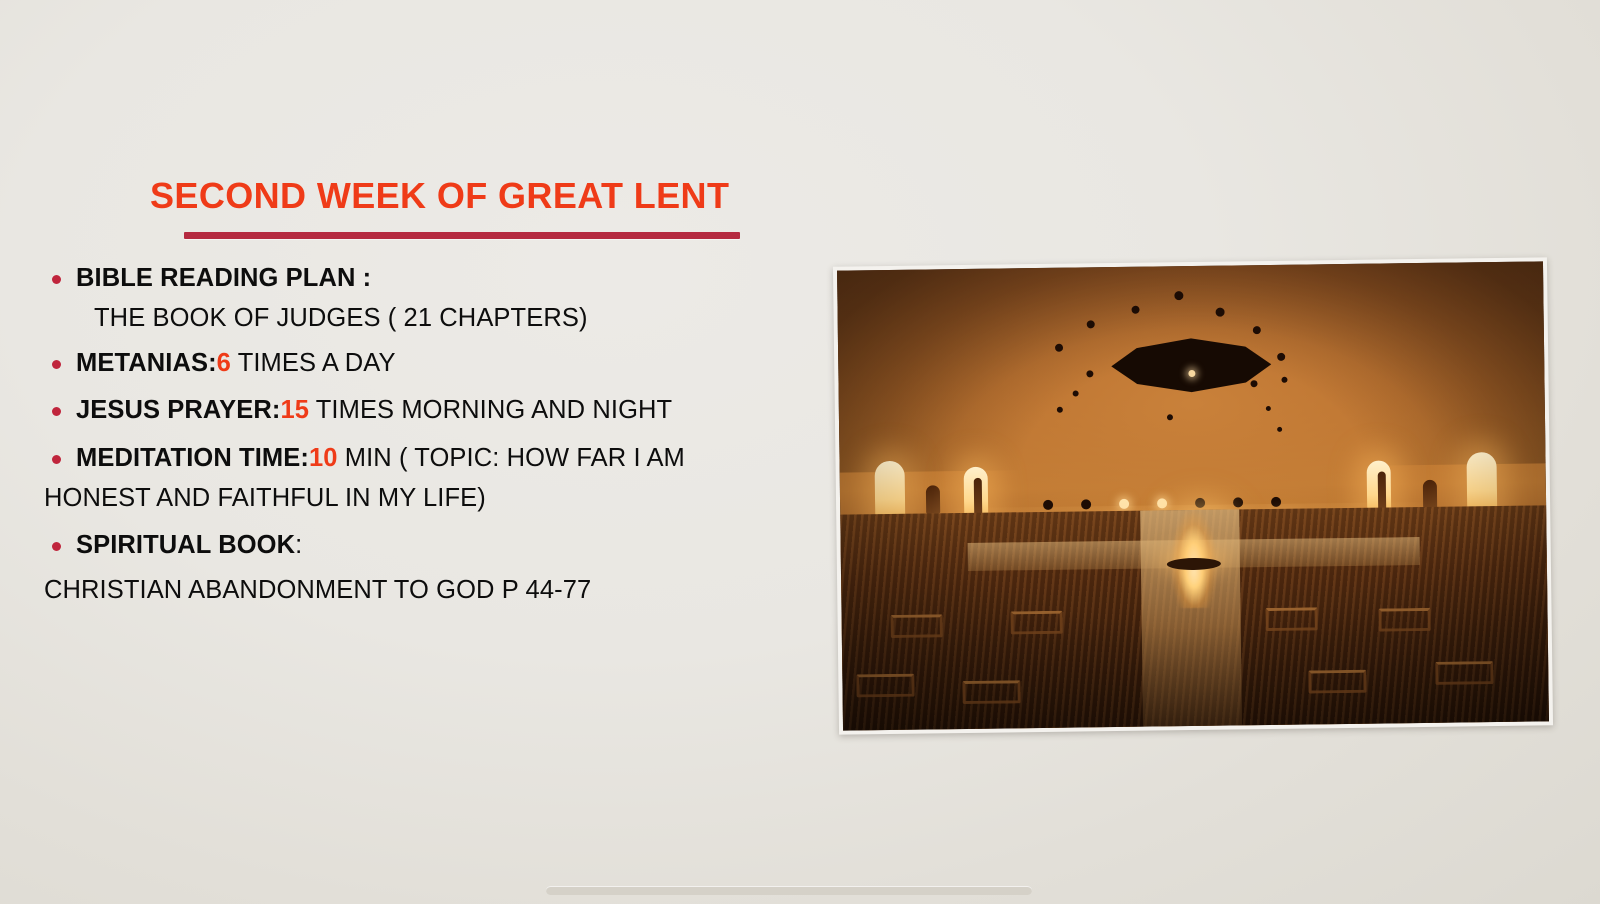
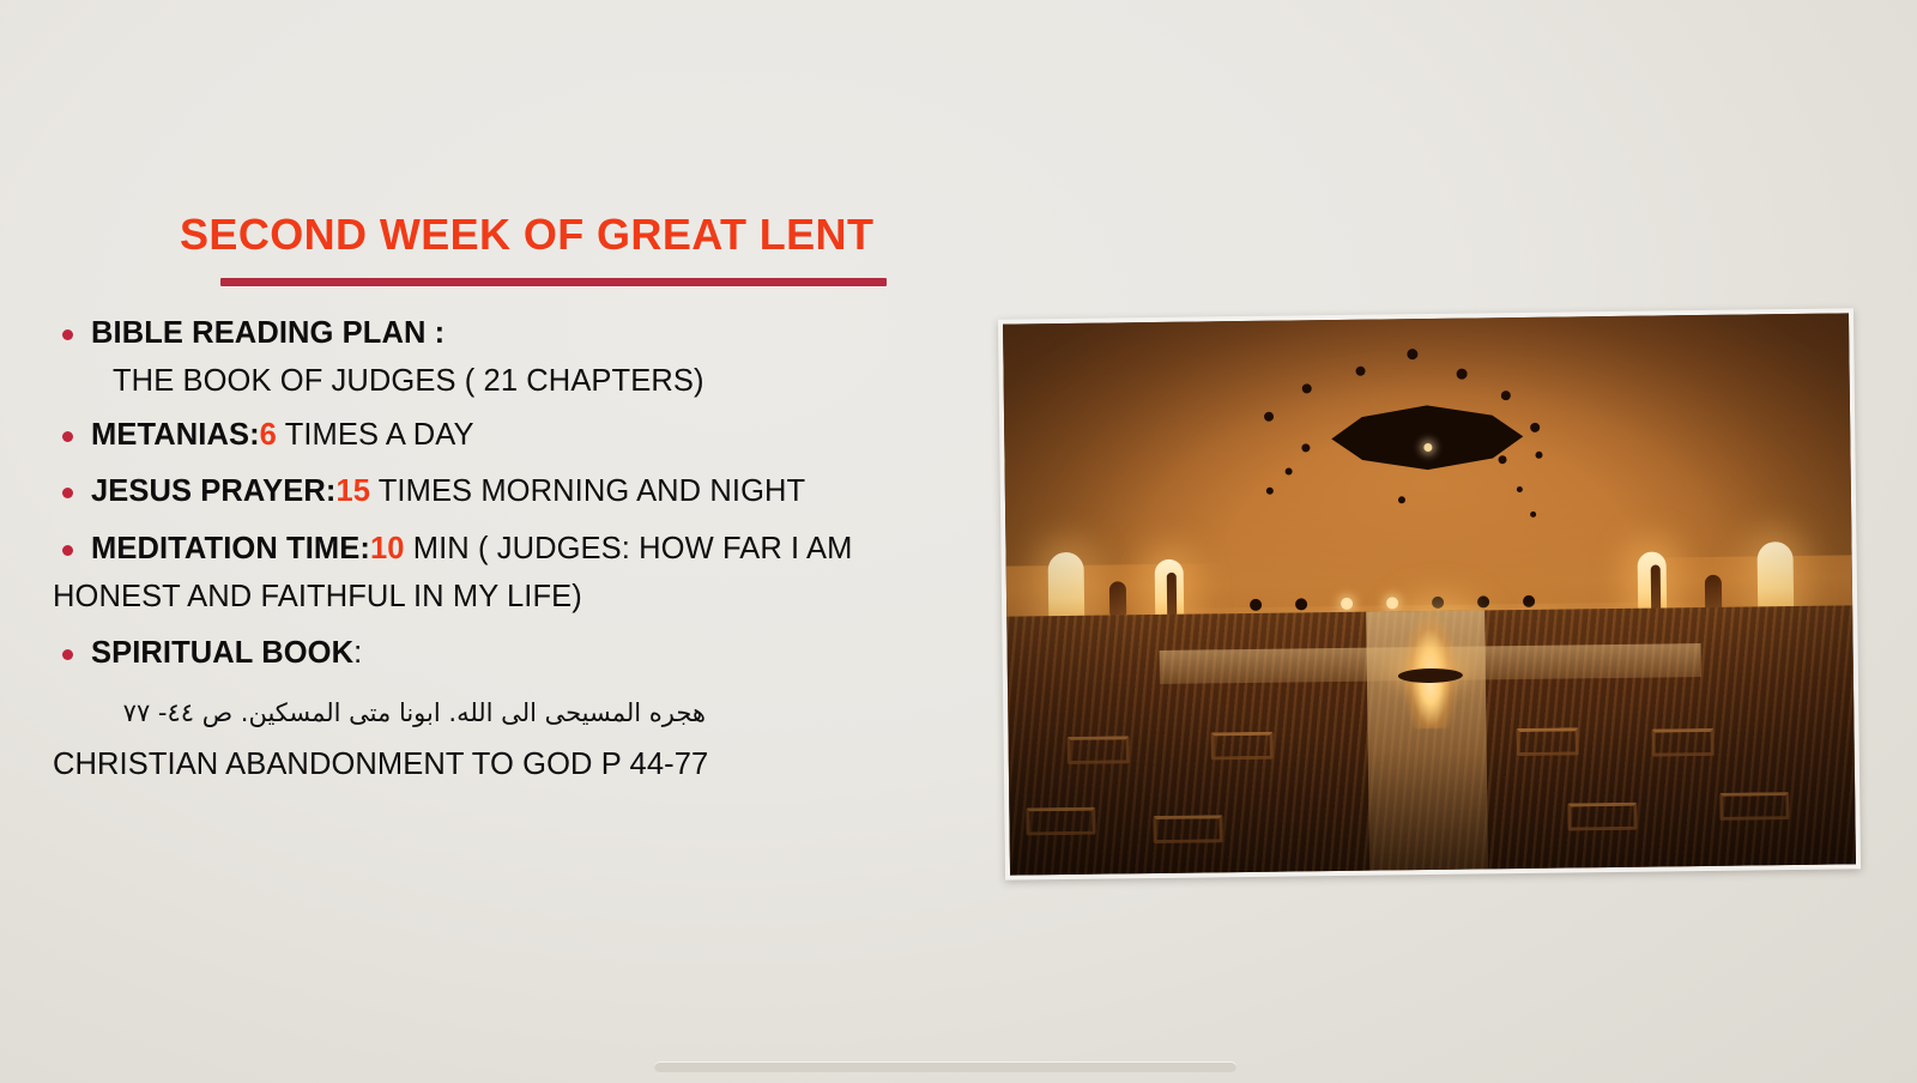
  SECOND WEEK OF GREAT LENT
  BIBLE READING PLAN :
  THE BOOK OF JUDGES ( 21 CHAPTERS)
  METANIAS:6 TIMES A DAY
  JESUS PRAYER:15 TIMES MORNING AND NIGHT
- MEDITATION TIME:10 MIN ( TOPIC: HOW FAR I AM
+ MEDITATION TIME:10 MIN ( JUDGES: HOW FAR I AM
  HONEST AND FAITHFUL IN MY LIFE)
  SPIRITUAL BOOK:
+ هجره المسيحى الى الله. ابونا متى المسكين. ص ٤٤- ٧٧
  CHRISTIAN ABANDONMENT TO GOD P 44-77
